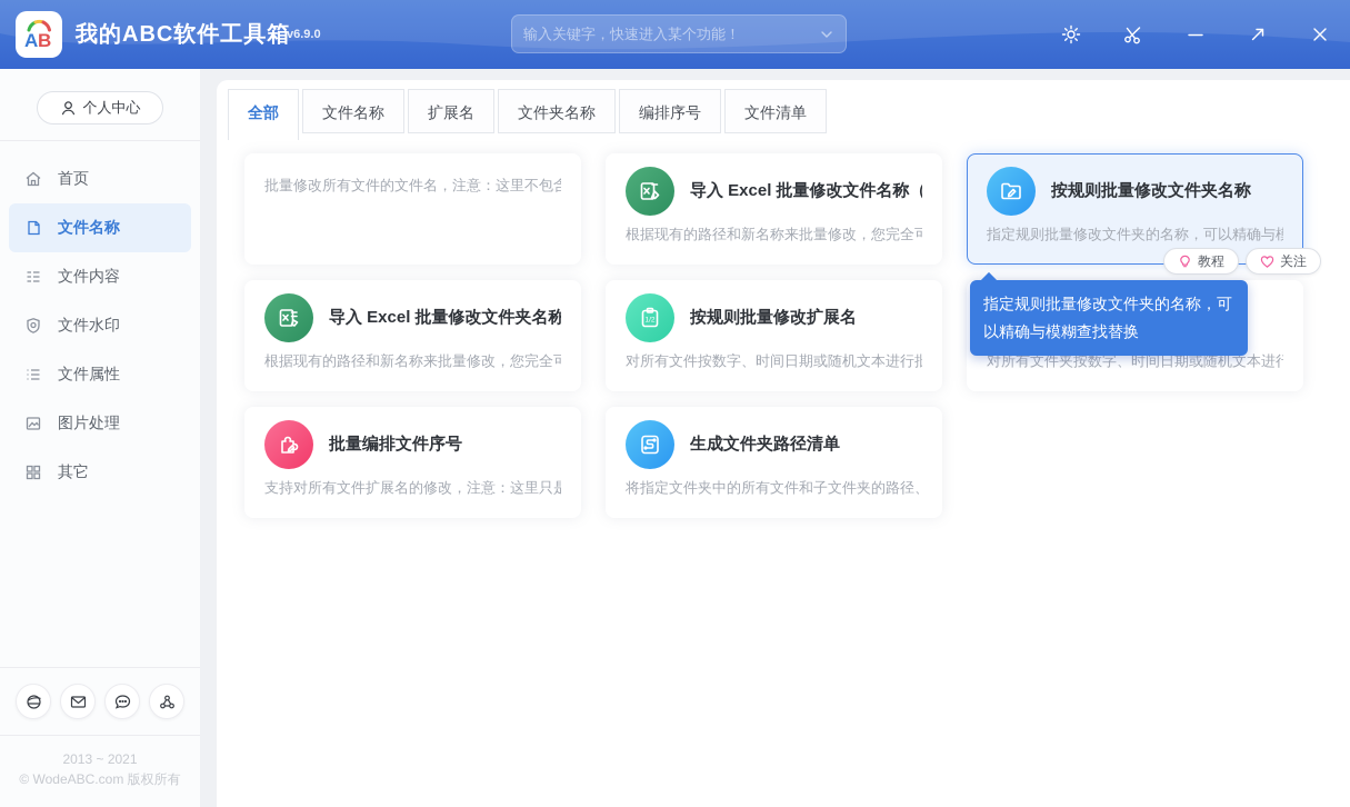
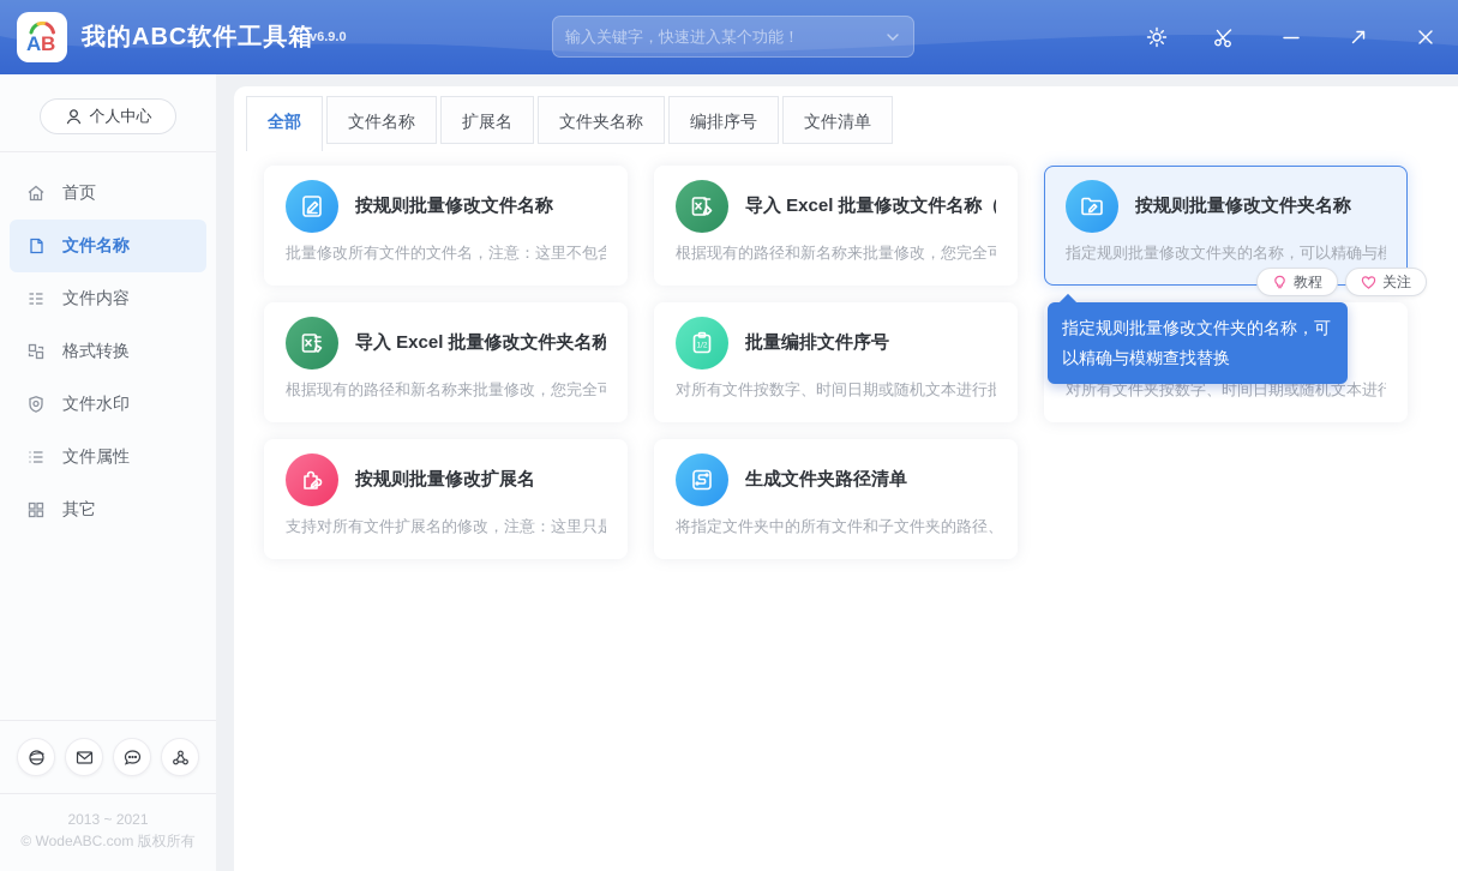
  A
  B
  我的ABC软件工具箱
  v6.9.0
  输入关键字，快速进入某个功能！
  个人中心
  首页
  文件名称
  文件内容
+ 格式转换
  文件水印
  文件属性
- 图片处理
  其它
  2013 ~ 2021
  © WodeABC.com 版权所有
  全部
  文件名称
  扩展名
  文件夹名称
  编排序号
  文件清单
+ 按规则批量修改文件名称
  批量修改所有文件的文件名，注意：这里不包含
  导入 Excel 批量修改文件名称（
  根据现有的路径和新名称来批量修改，您完全可
  按规则批量修改文件夹名称
  指定规则批量修改文件夹的名称，可以精确与模
  教程
  关注
  导入 Excel 批量修改文件夹名称
  根据现有的路径和新名称来批量修改，您完全可
- 按规则批量修改扩展名
+ 批量编排文件序号
  对所有文件按数字、时间日期或随机文本进行批
  对所有文件夹按数字、时间日期或随机文本进行
  指定规则批量修改文件夹的名称，可以精确与模糊查找替换
- 批量编排文件序号
+ 按规则批量修改扩展名
  支持对所有文件扩展名的修改，注意：这里只是
  生成文件夹路径清单
  将指定文件夹中的所有文件和子文件夹的路径、
